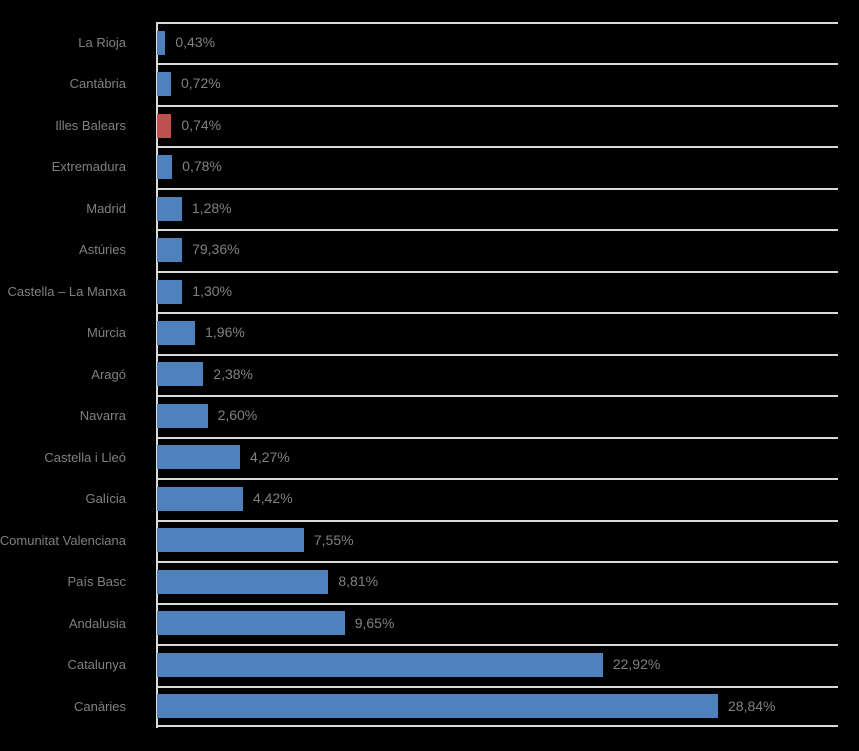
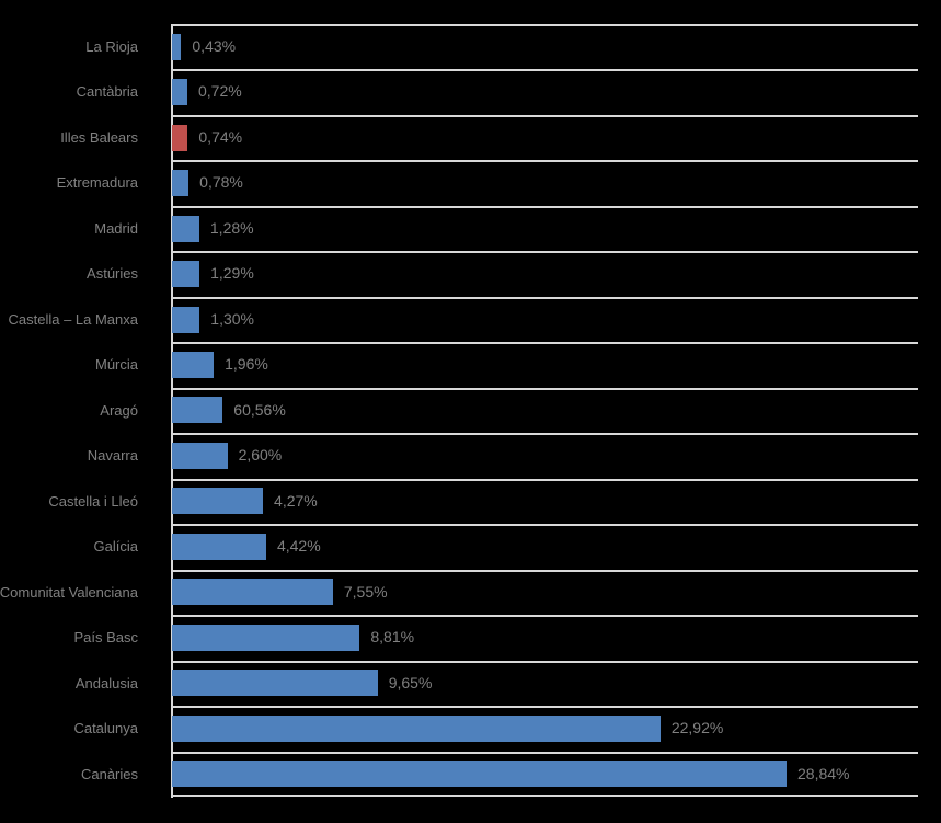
  La Rioja
  0,43%
  Cantàbria
  0,72%
  Illes Balears
  0,74%
  Extremadura
  0,78%
  Madrid
  1,28%
  Astúries
- 79,36%
+ 1,29%
  Castella – La Manxa
  1,30%
  Múrcia
  1,96%
  Aragó
- 2,38%
+ 60,56%
  Navarra
  2,60%
  Castella i Lleó
  4,27%
  Galícia
  4,42%
  Comunitat Valenciana
  7,55%
  País Basc
  8,81%
  Andalusia
  9,65%
  Catalunya
  22,92%
  Canàries
  28,84%
